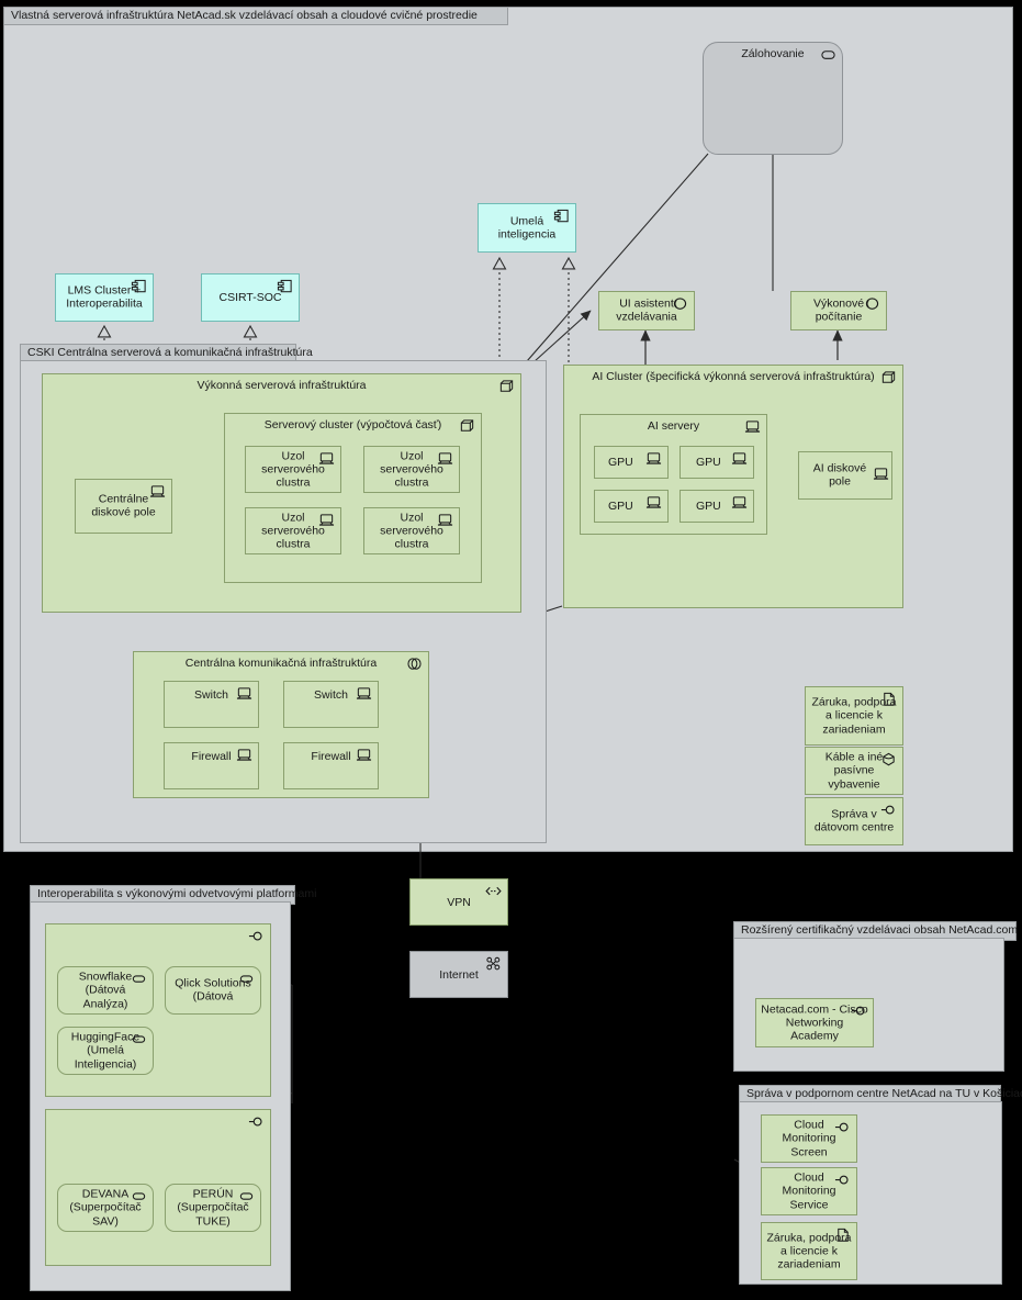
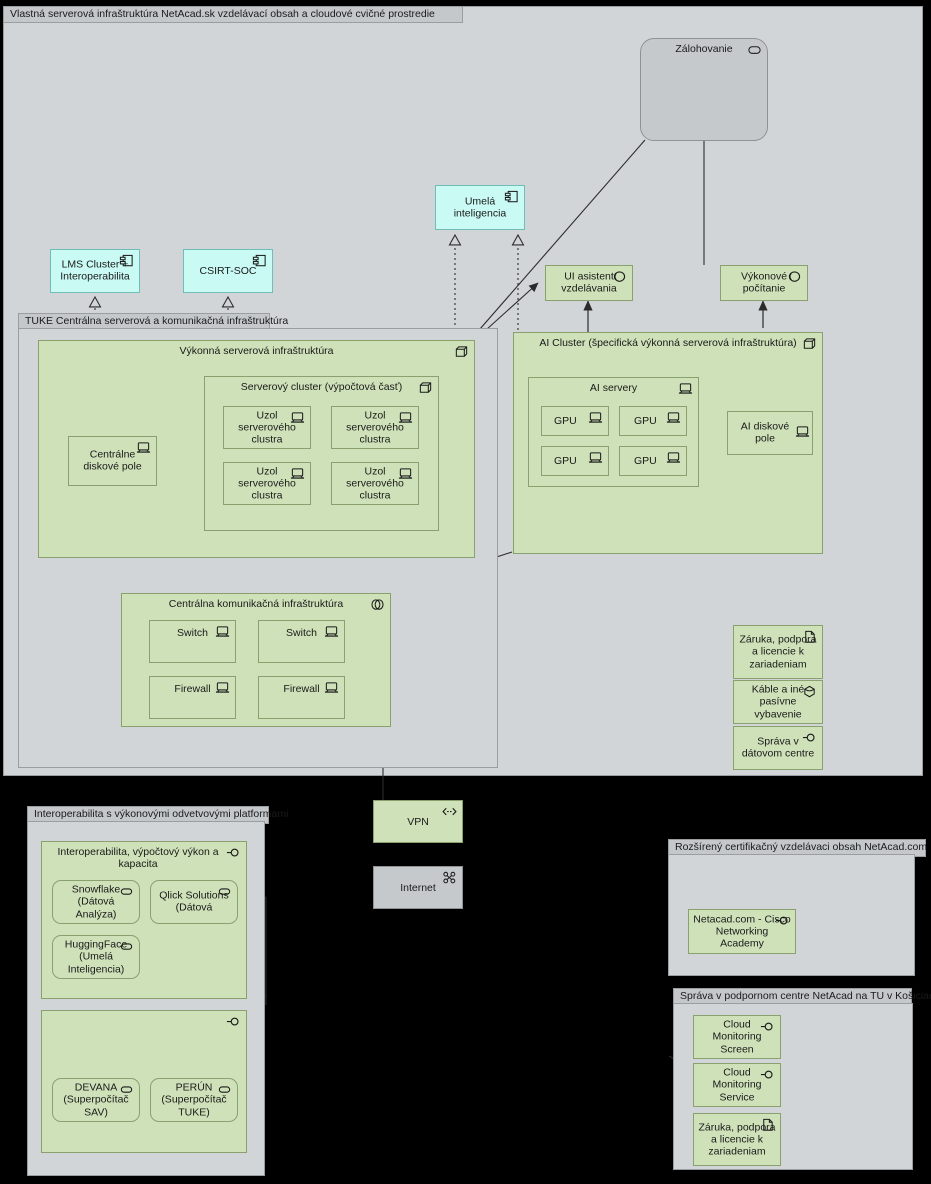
  Vlastná serverová infraštruktúra NetAcad.sk vzdelávací obsah a cloudové cvičné prostredie
  Zálohovanie
  Umelá inteligencia
  LMS Cluster + Interoperabilita
  CSIRT-SOC
  UI asistent vzdelávania
  Výkonové počítanie
- CSKI Centrálna serverová a komunikačná infraštruktúra
+ TUKE Centrálna serverová a komunikačná infraštruktúra
  Výkonná serverová infraštruktúra
  Centrálne diskové pole
  Serverový cluster (výpočtová časť)
  Uzol serverového clustra
  Uzol serverového clustra
  Uzol serverového clustra
  Uzol serverového clustra
  AI Cluster (špecifická výkonná serverová infraštruktúra)
  AI servery
  GPU
  GPU
  GPU
  GPU
  AI diskové pole
  Centrálna komunikačná infraštruktúra
  Switch
  Switch
  Firewall
  Firewall
  Záruka, podpora a licencie k zariadeniam
  Káble a iné pasívne vybavenie
  Správa v dátovom centre
  VPN
  Internet
  Interoperabilita s výkonovými odvetvovými platformami
+ Interoperabilita, výpočtový výkon a kapacita
  Snowflake (Dátová Analýza)
  Qlick Solutions (Dátová
  HuggingFac (Umelá Inteligencia)
  DEVANA (Superpočítač SAV)
  PERÚN (Superpočítač TUKE)
  Rozšírený certifikačný vzdelávaci obsah NetAcad.com
  Netacad.com - Cisco Networking Academy
  Správa v podpornom centre NetAcad na TU v Košicia
  Cloud Monitoring Screen
  Cloud Monitoring Service
  Záruka, podpr a licencie k zariadeniam
